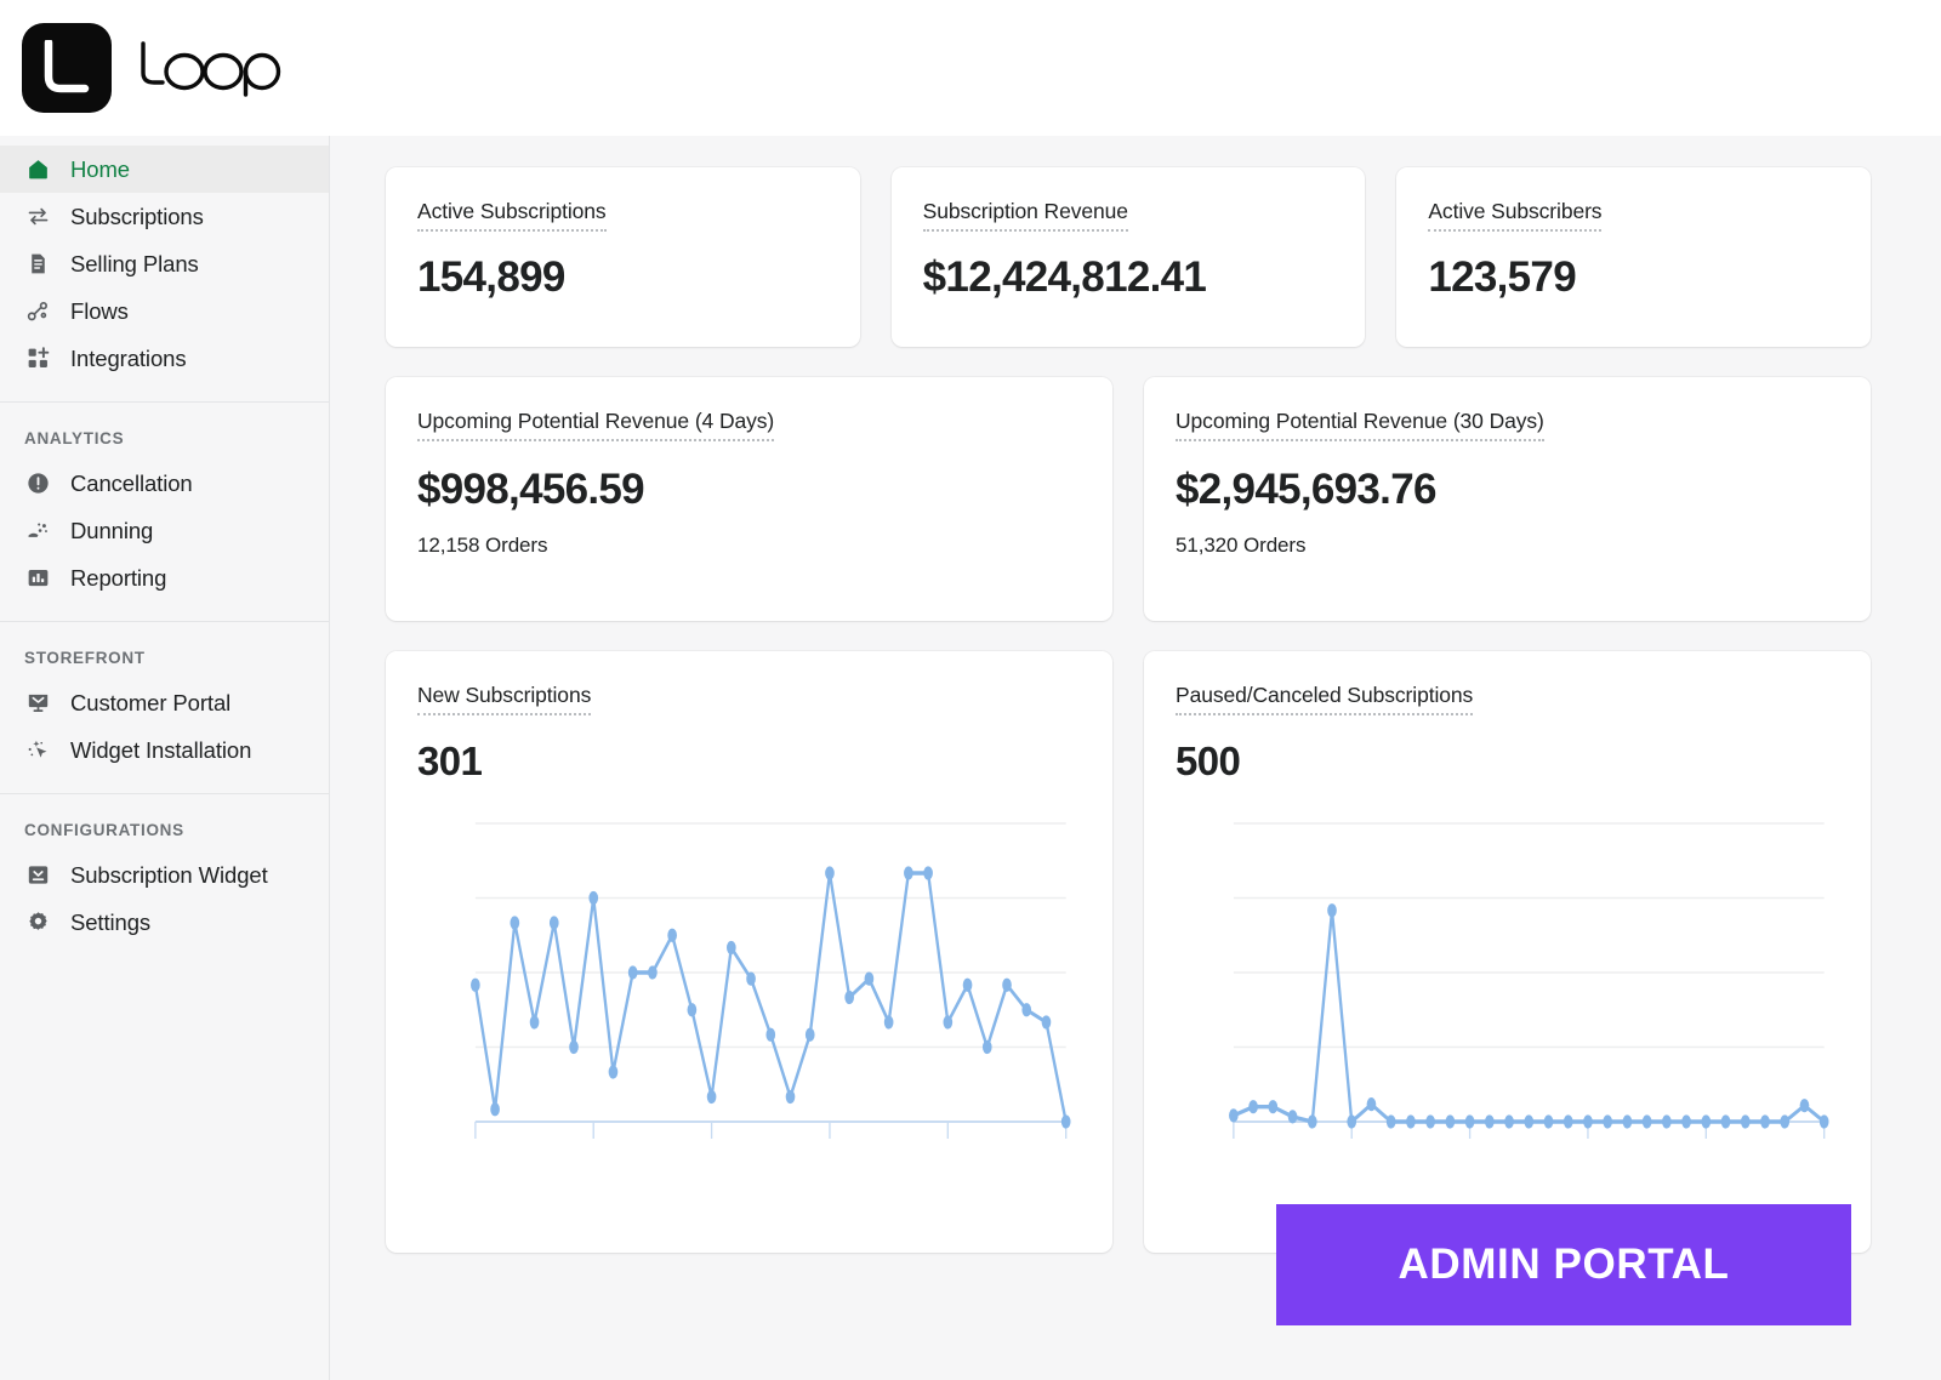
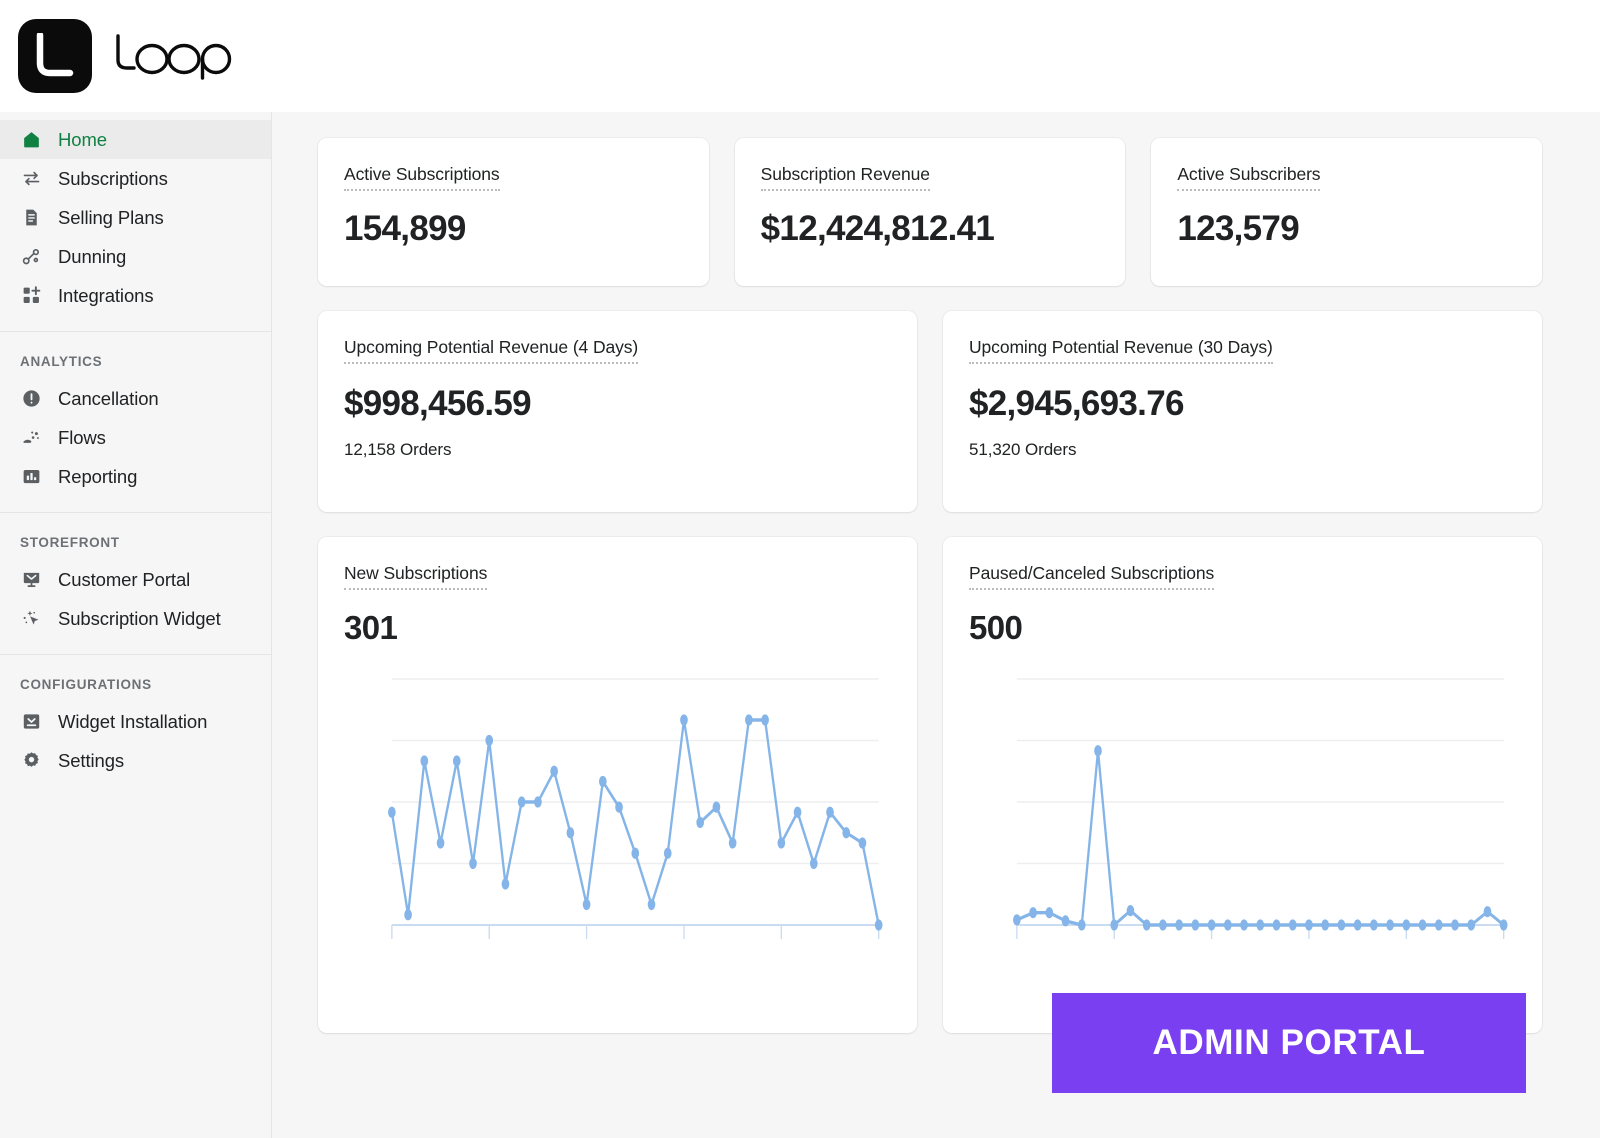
  Home
  Subscriptions
  Selling Plans
- Flows
+ Dunning
  Integrations
  ANALYTICS
  Cancellation
- Dunning
+ Flows
  Reporting
  STOREFRONT
  Customer Portal
- Widget Installation
+ Subscription Widget
  CONFIGURATIONS
- Subscription Widget
+ Widget Installation
  Settings
  Active Subscriptions
  154,899
  Subscription Revenue
  $12,424,812.41
  Active Subscribers
  123,579
  Upcoming Potential Revenue (4 Days)
  $998,456.59
  12,158 Orders
  Upcoming Potential Revenue (30 Days)
  $2,945,693.76
  51,320 Orders
  New Subscriptions
  301
  Paused/Canceled Subscriptions
  500
  ADMIN PORTAL
